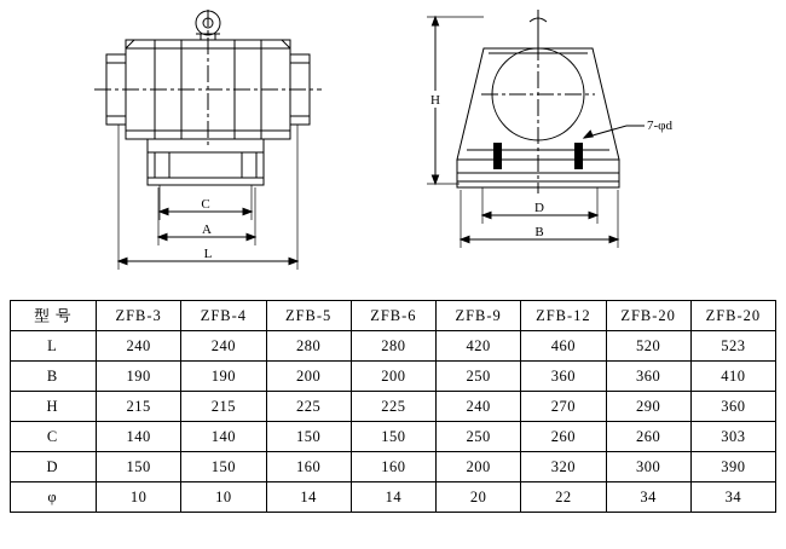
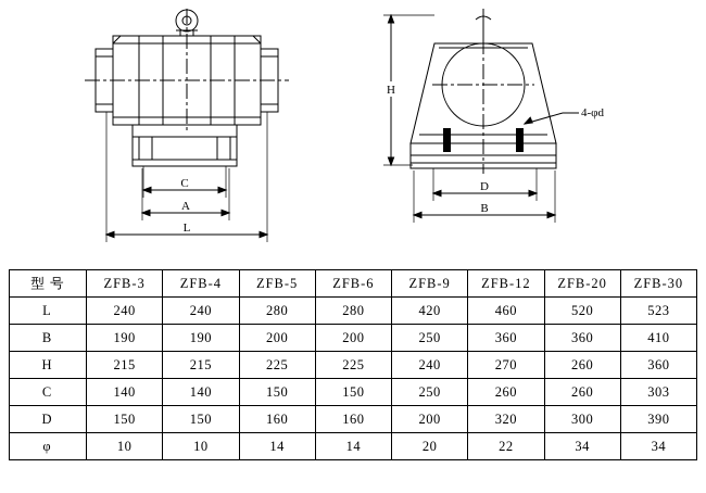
  C
  A
  L
- 7-φd
+ 4-φd
  H
  D
  B
- 型 号	ZFB-3	ZFB-4	ZFB-5	ZFB-6	ZFB-9	ZFB-12	ZFB-20	ZFB-20
+ 型 号	ZFB-3	ZFB-4	ZFB-5	ZFB-6	ZFB-9	ZFB-12	ZFB-20	ZFB-30
  L	240	240	280	280	420	460	520	523
  B	190	190	200	200	250	360	360	410
- H	215	215	225	225	240	270	290	360
+ H	215	215	225	225	240	270	260	360
  C	140	140	150	150	250	260	260	303
  D	150	150	160	160	200	320	300	390
  φ	10	10	14	14	20	22	34	34
